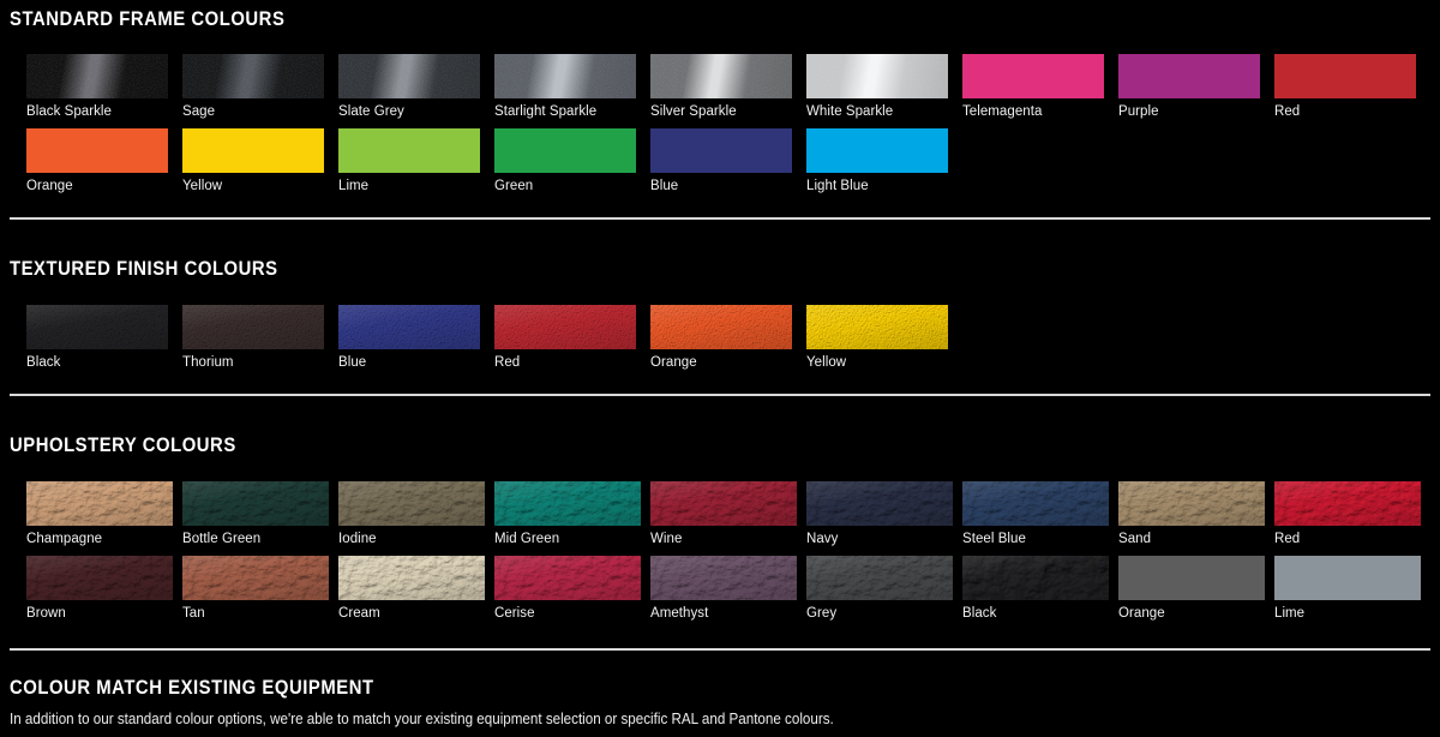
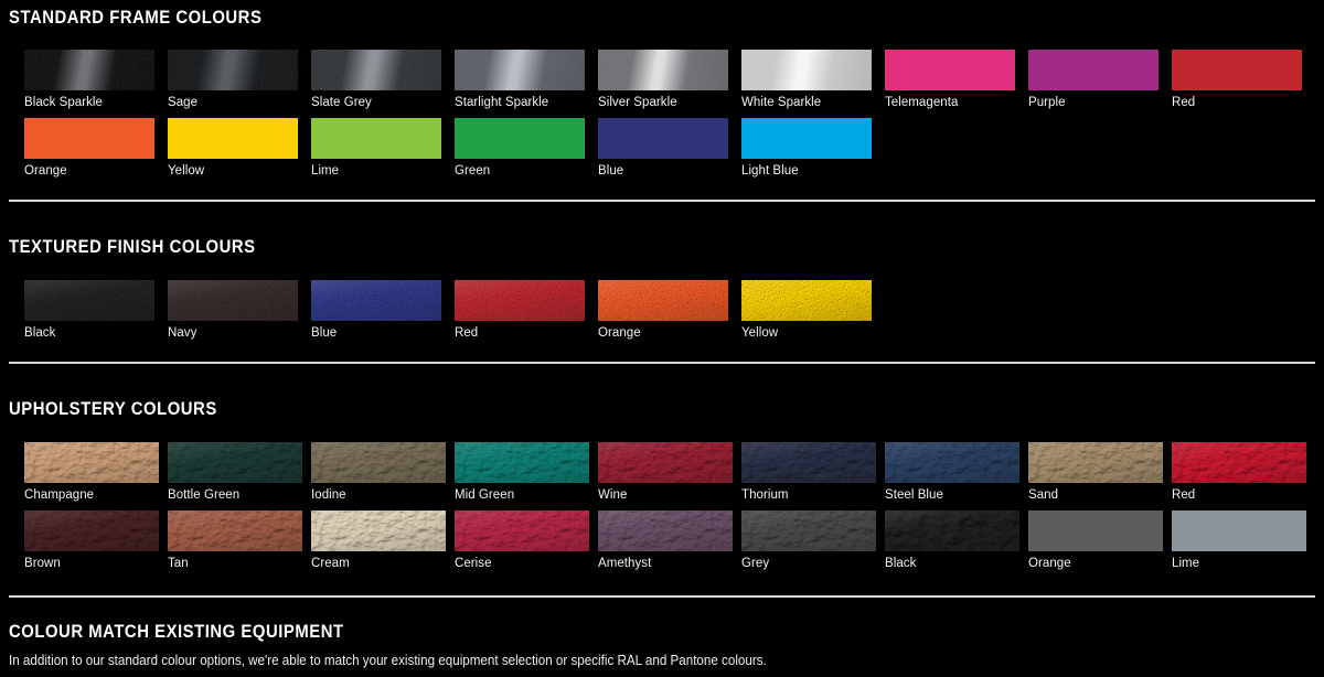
  STANDARD FRAME COLOURS
  Black Sparkle
  Sage
  Slate Grey
  Starlight Sparkle
  Silver Sparkle
  White Sparkle
  Telemagenta
  Purple
  Red
  Orange
  Yellow
  Lime
  Green
  Blue
  Light Blue
  TEXTURED FINISH COLOURS
  Black
- Thorium
+ Navy
  Blue
  Red
  Orange
  Yellow
  UPHOLSTERY COLOURS
  Champagne
  Bottle Green
  Iodine
  Mid Green
  Wine
- Navy
+ Thorium
  Steel Blue
  Sand
  Red
  Brown
  Tan
  Cream
  Cerise
  Amethyst
  Grey
  Black
  Orange
  Lime
  COLOUR MATCH EXISTING EQUIPMENT
  In addition to our standard colour options, we're able to match your existing equipment selection or specific RAL and Pantone colours.
